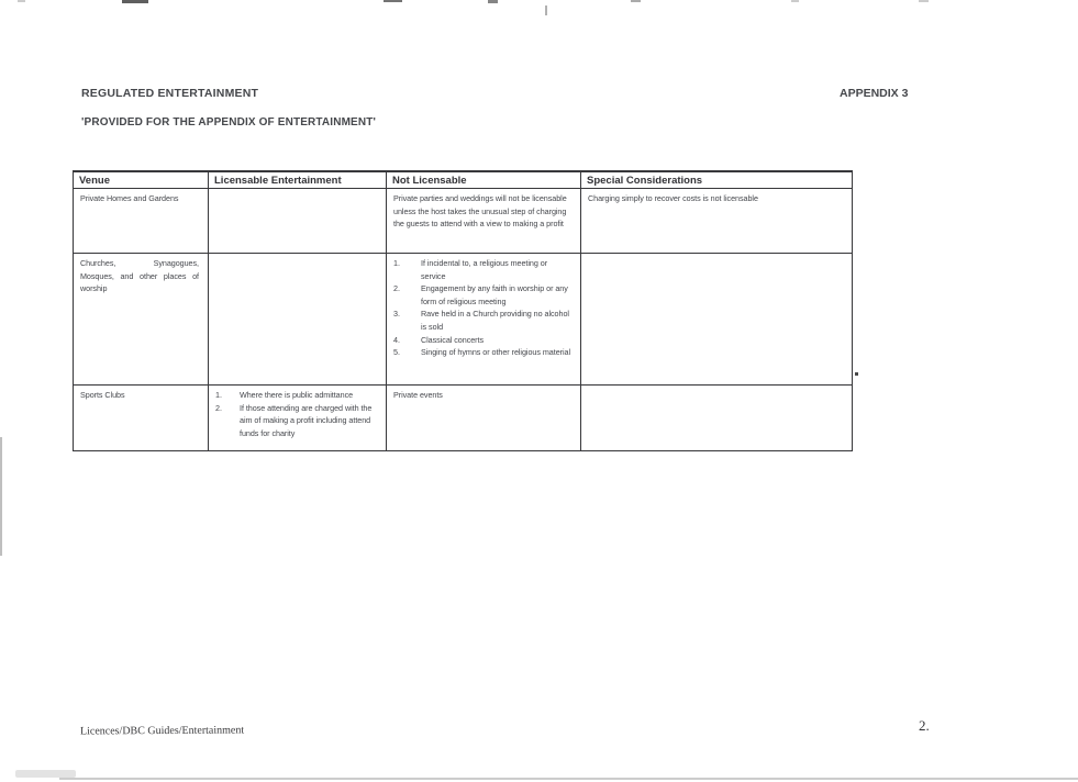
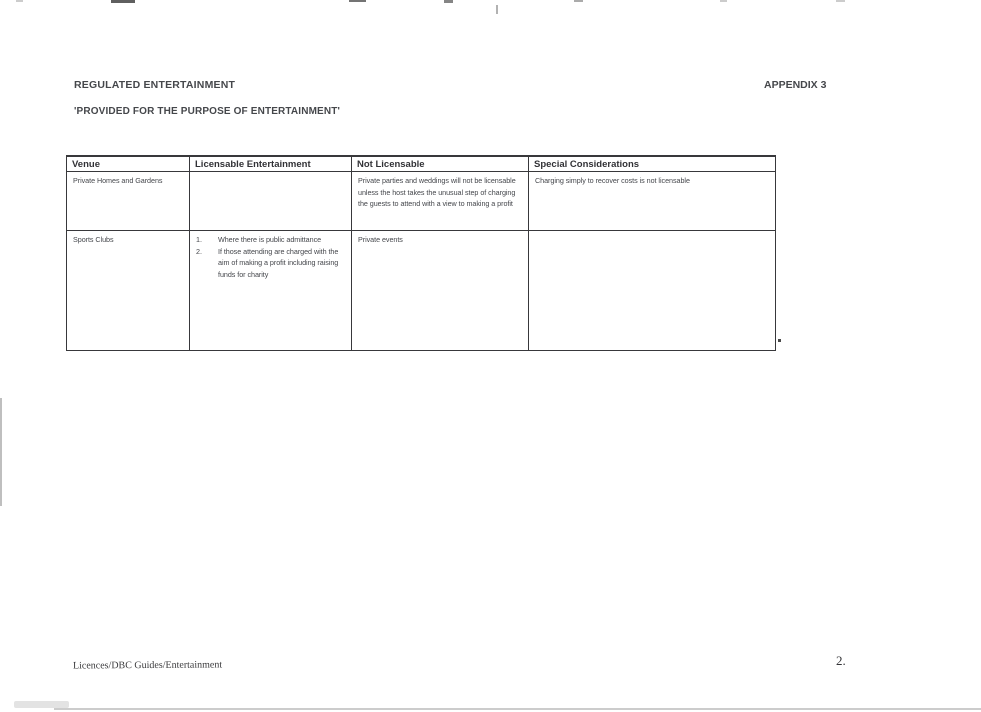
  REGULATED ENTERTAINMENT
  APPENDIX 3
- 'PROVIDED FOR THE APPENDIX OF ENTERTAINMENT'
+ 'PROVIDED FOR THE PURPOSE OF ENTERTAINMENT'
  Venue	Licensable Entertainment	Not Licensable	Special Considerations
  Private Homes and Gardens		Private parties and weddings will not be licensable unless the host takes the unusual step of charging the guests to attend with a view to making a profit	Charging simply to recover costs is not licensable
- Churches, Synagogues, Mosques, and other places of worship		1. If incidental to, a religious meeting or service2. Engagement by any faith in worship or any form of religious meeting3. Rave held in a Church providing no alcohol is sold4. Classical concerts5. Singing of hymns or other religious material
- Sports Clubs	1. Where there is public admittance2. If those attending are charged with the aim of making a profit including attend funds for charity	Private events
+ Sports Clubs	1. Where there is public admittance2. If those attending are charged with the aim of making a profit including raising funds for charity	Private events
  Licences/DBC Guides/Entertainment
  2.
